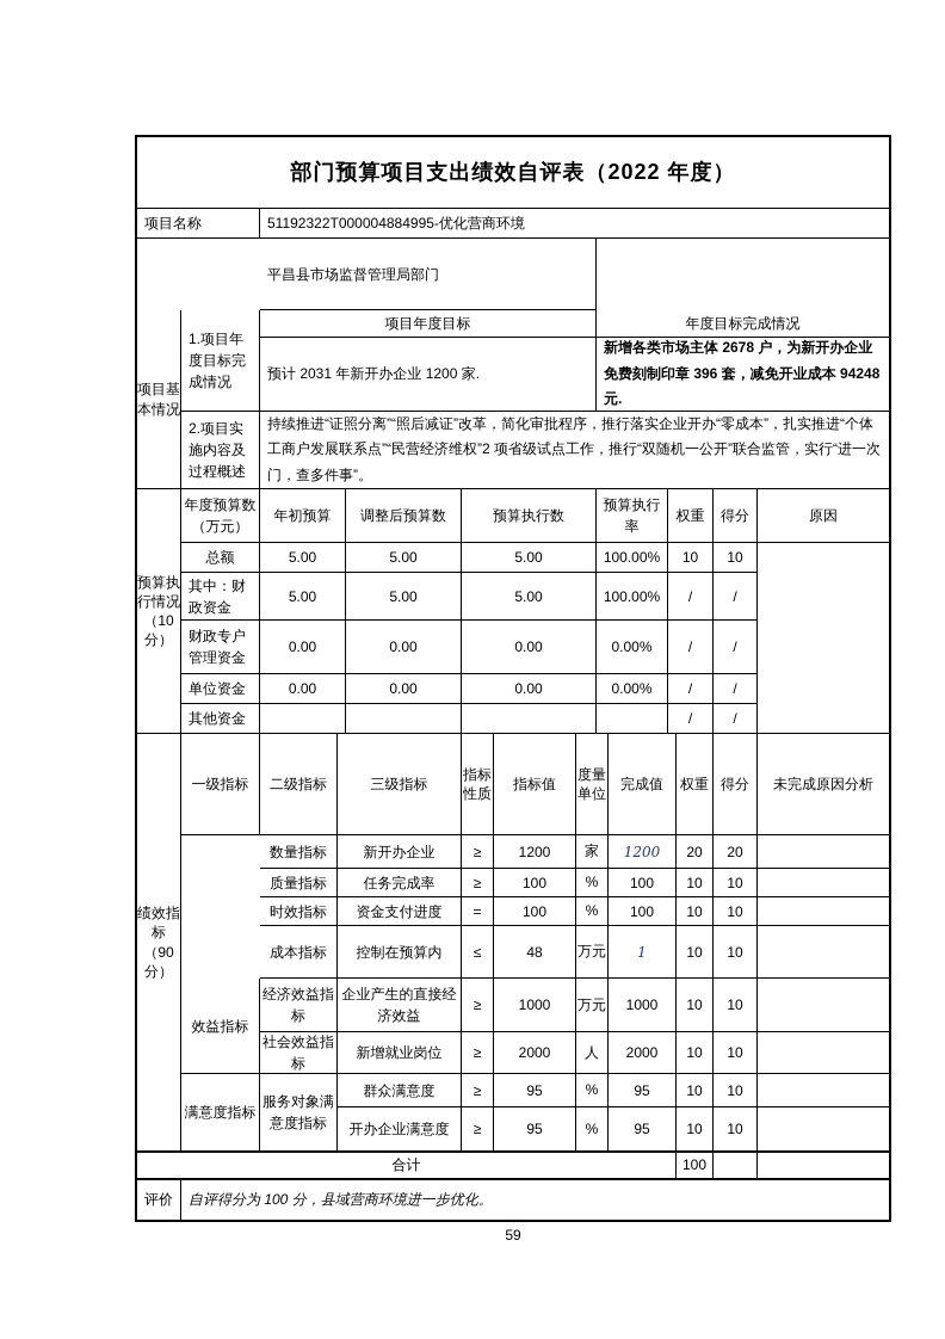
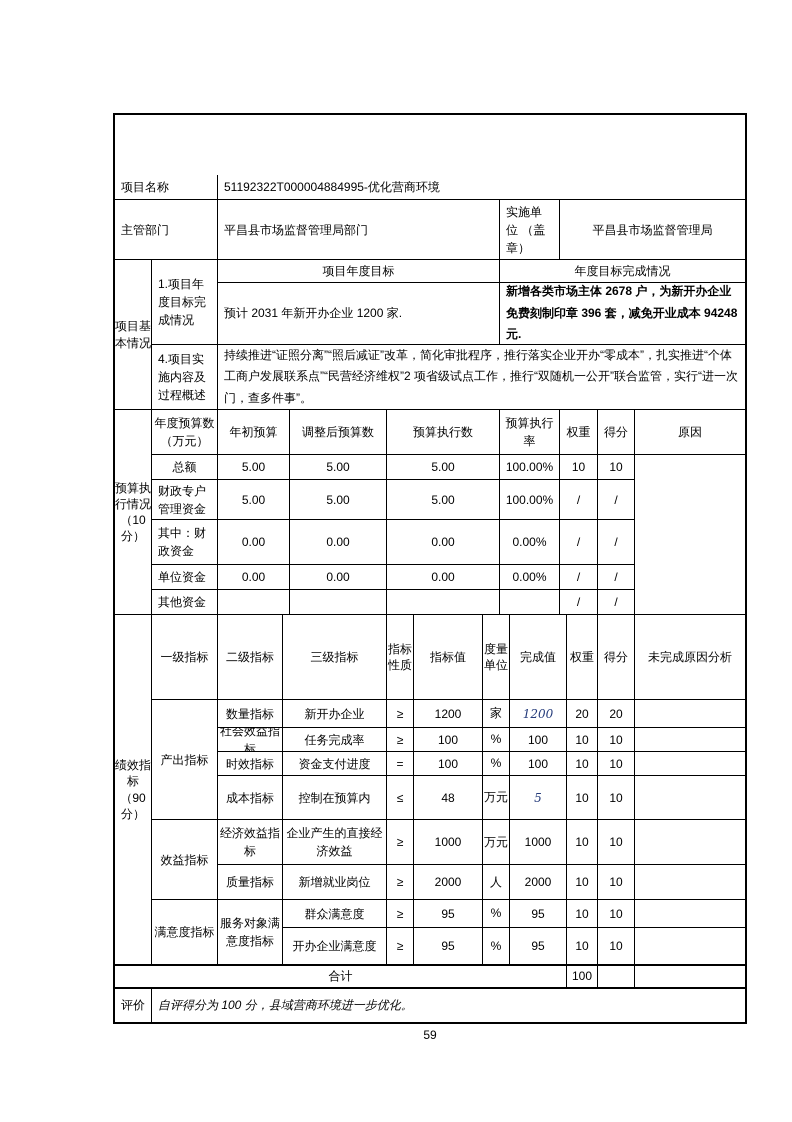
- 部门预算项目支出绩效自评表（2022 年度）
  项目名称
  51192322T000004884995-优化营商环境
+ 主管部门
  平昌县市场监督管理局部门
+ 实施单位 （盖章）
+ 平昌县市场监督管理局
  项目基本情况
  1.项目年度目标完成情况
  项目年度目标
  年度目标完成情况
  预计 2031 年新开办企业 1200 家.
  新增各类市场主体 2678 户，为新开办企业免费刻制印章 396 套，减免开业成本 94248 元.
- 2.项目实施内容及过程概述
+ 4.项目实施内容及过程概述
  持续推进“证照分离”“照后减证”改革，简化审批程序，推行落实企业开办“零成本”，扎实推进“个体工商户发展联系点”“民营经济维权”2 项省级试点工作，推行“双随机一公开”联合监管，实行“进一次门，查多件事”。
  预算执行情况（10分）
  年度预算数（万元）
  年初预算
  调整后预算数
  预算执行数
  预算执行率
  权重
  得分
  原因
  总额
  5.00
  5.00
  5.00
  100.00%
  10
  10
- 其中：财政资金
+ 财政专户管理资金
  5.00
  5.00
  5.00
  100.00%
  /
  /
- 财政专户管理资金
+ 其中：财政资金
  0.00
  0.00
  0.00
  0.00%
  /
  /
  单位资金
  0.00
  0.00
  0.00
  0.00%
  /
  /
  其他资金
  /
  /
  绩效指标（90分）
  一级指标
  二级指标
  三级指标
  指标性质
  指标值
  度量单位
  完成值
  权重
  得分
  未完成原因分析
+ 产出指标
  效益指标
  满意度指标
  数量指标
- 质量指标
+ 社会效益指标
  时效指标
  成本指标
  经济效益指标
- 社会效益指标
+ 质量指标
  服务对象满意度指标
  新开办企业
  ≥
  1200
  家
  1200
  20
  20
  任务完成率
  ≥
  100
  %
  100
  10
  10
  资金支付进度
  =
  100
  %
  100
  10
  10
  控制在预算内
  ≤
  48
  万元
- 1
+ 5
  10
  10
  企业产生的直接经济效益
  ≥
  1000
  万元
  1000
  10
  10
  新增就业岗位
  ≥
  2000
  人
  2000
  10
  10
  群众满意度
  ≥
  95
  %
  95
  10
  10
  开办企业满意度
  ≥
  95
  %
  95
  10
  10
  合计
  100
  评价
  自评得分为 100 分，县域营商环境进一步优化。
  59
